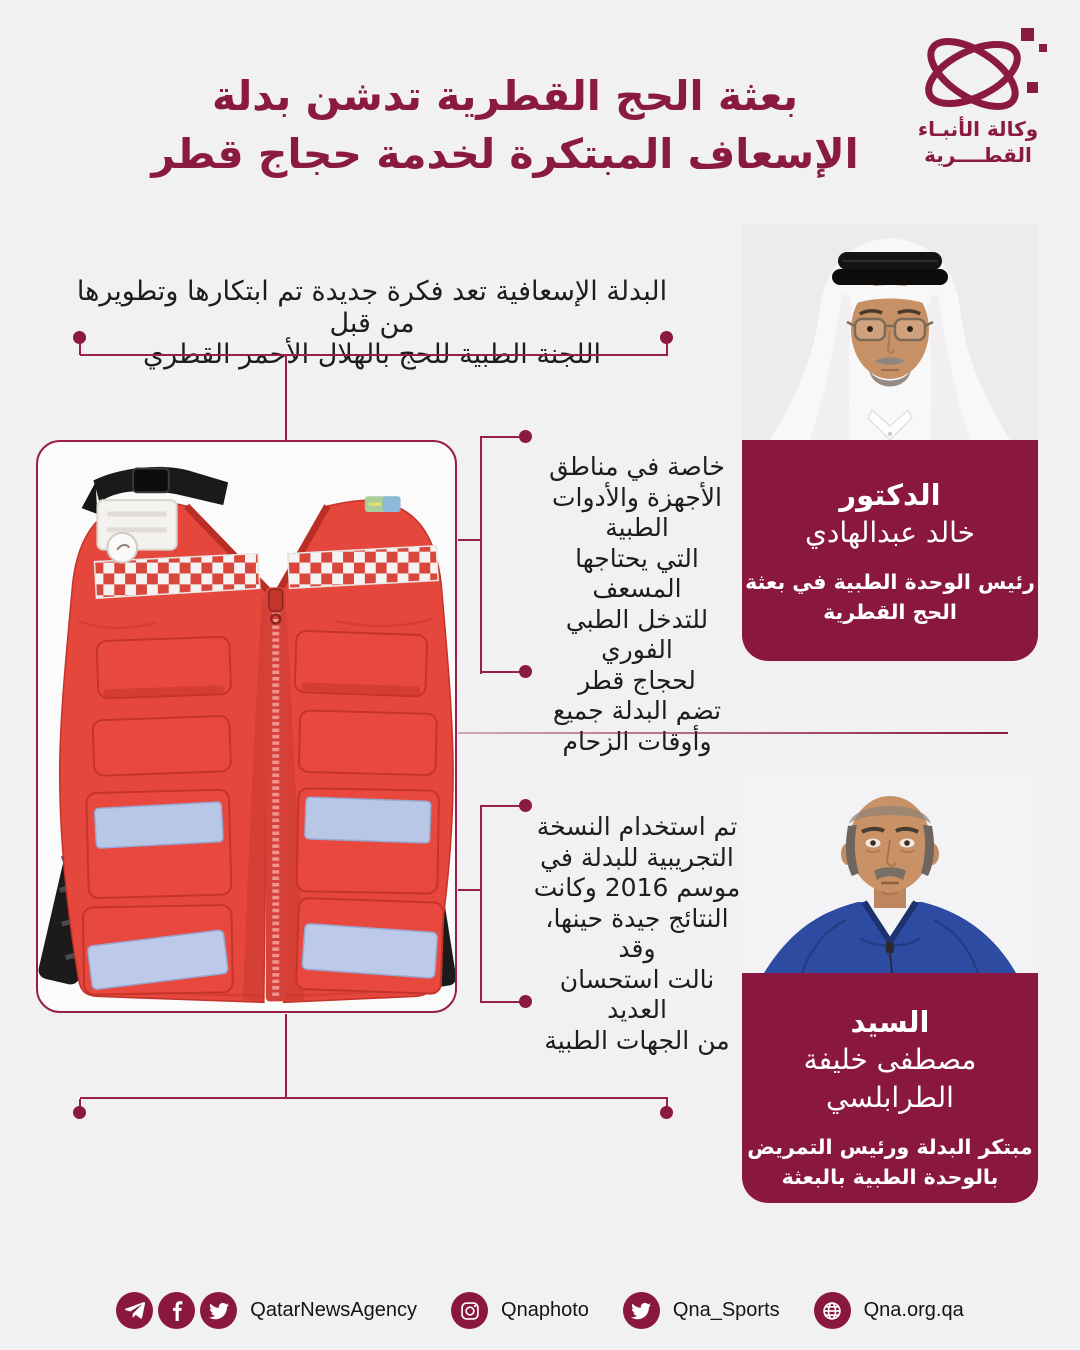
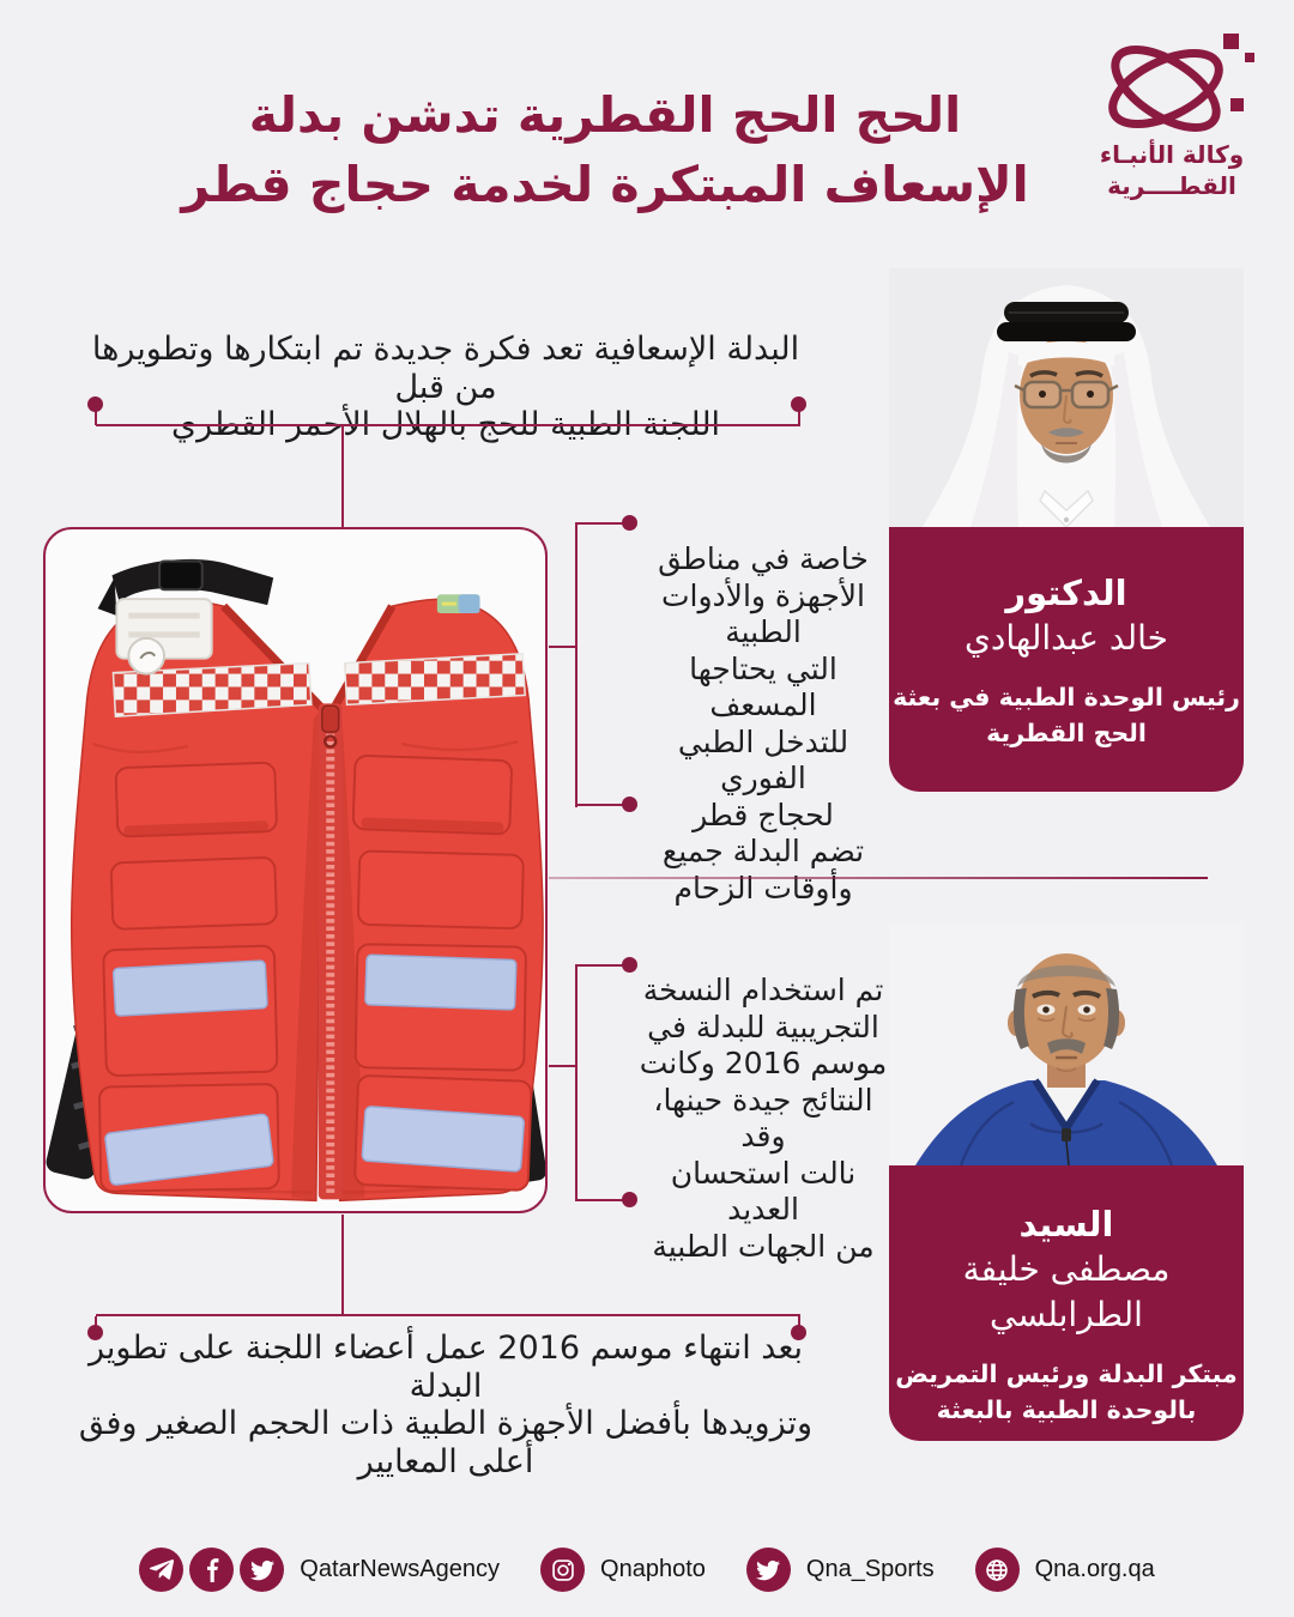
- بعثة الحج القطرية تدشن بدلة
+ الحج الحج القطرية تدشن بدلة
  الإسعاف المبتكرة لخدمة حجاج قطر
  وكالة الأنبـاء
  القطــــرية
  البدلة الإسعافية تعد فكرة جديدة تم ابتكارها وتطويرها من قبل
  خاصة في مناطق
  الأجهزة والأدوات الطبية
  التي يحتاجها المسعف
  للتدخل الطبي الفوري
  لحجاج قطر
  تضم البدلة جميع
  وأوقات الزحام
  تم استخدام النسخة
  التجريبية للبدلة في
  موسم 2016 وكانت
  النتائج جيدة حينها، وقد
  نالت استحسان العديد
  من الجهات الطبية
  الدكتور
  خالد عبدالهادي
  رئيس الوحدة الطبية في بعثة
  الحج القطرية
  السيد
  مصطفى خليفة
  الطرابلسي
  مبتكر البدلة ورئيس التمريض
  بالوحدة الطبية بالبعثة
+ بعد انتهاء موسم 2016 عمل أعضاء اللجنة على تطوير البدلة
+ وتزويدها بأفضل الأجهزة الطبية ذات الحجم الصغير وفق
+ أعلى المعايير
  QatarNewsAgency
  Qnaphoto
  Qna_Sports
  Qna.org.qa
